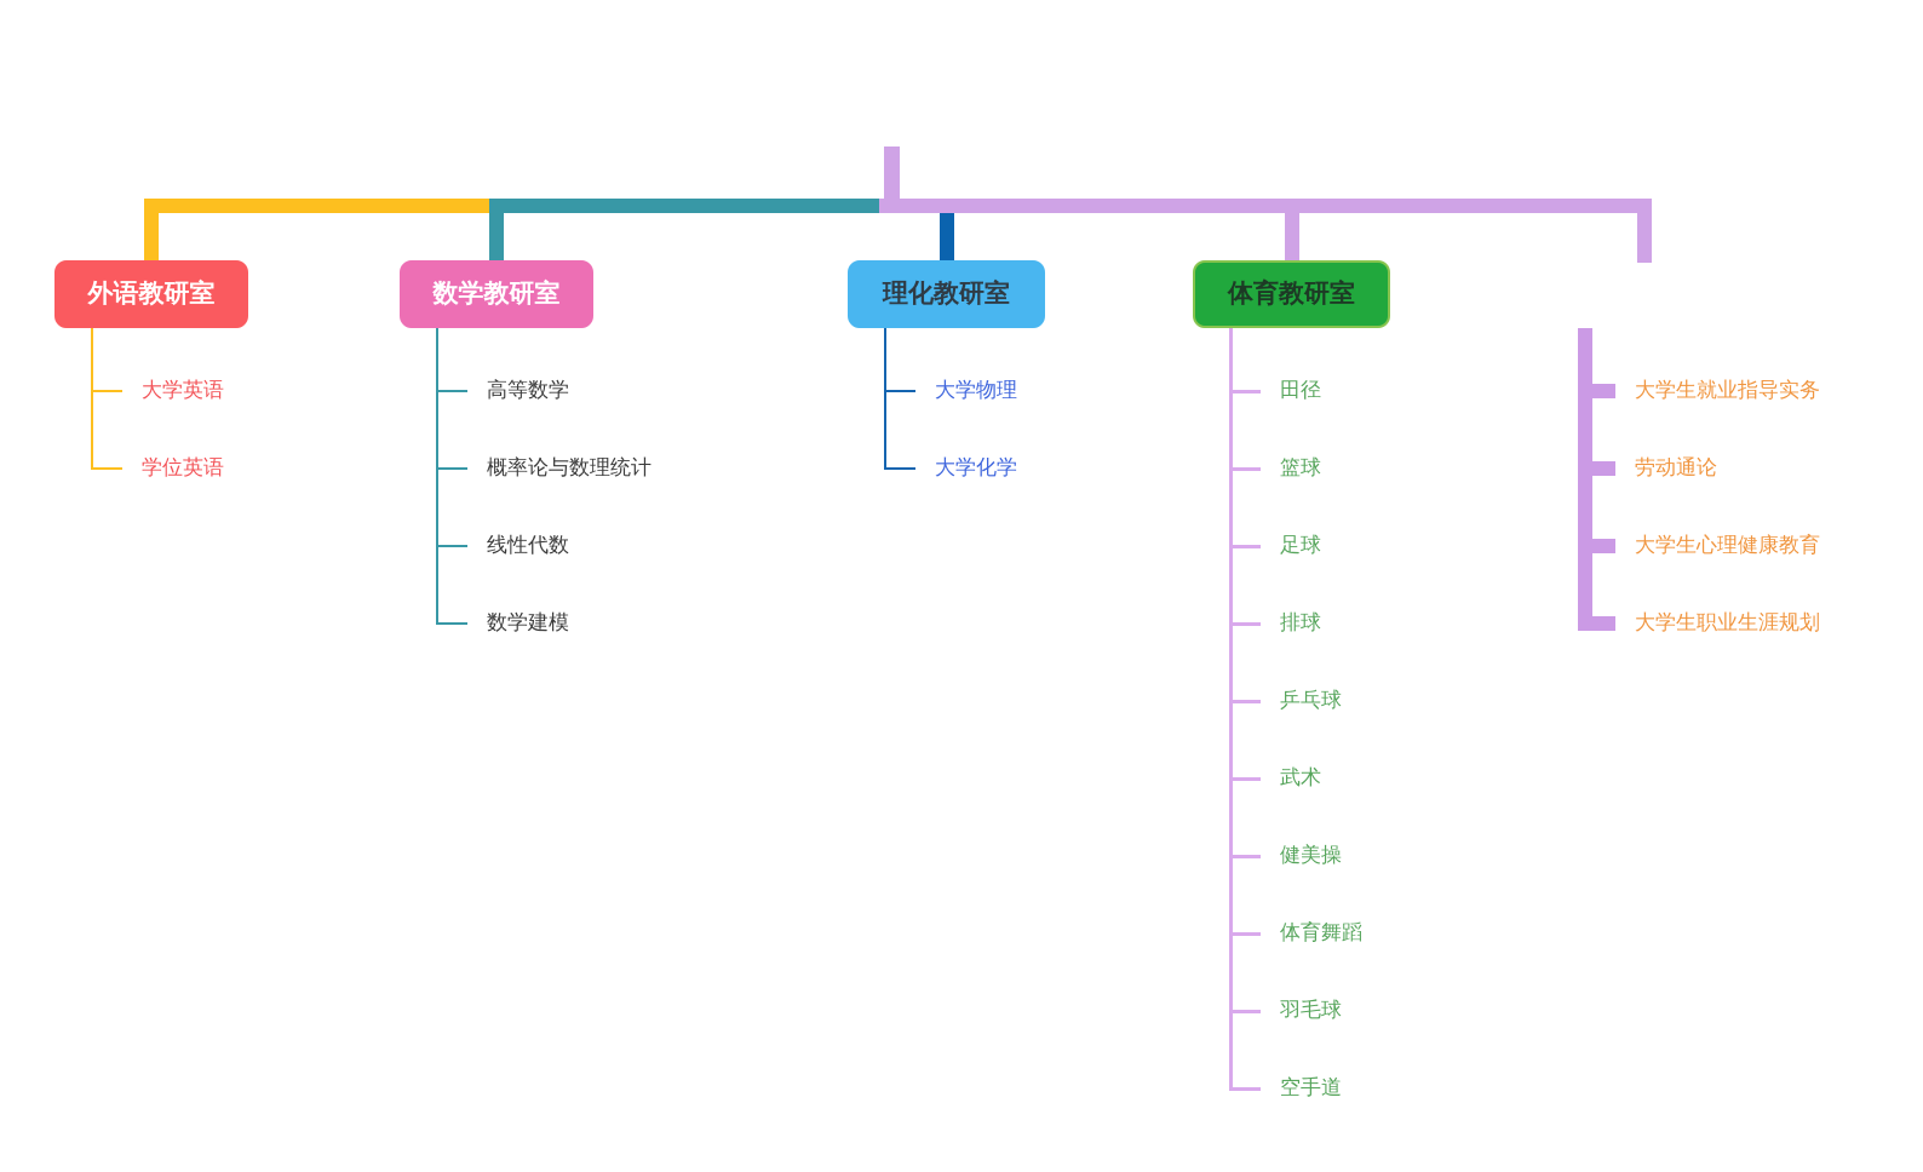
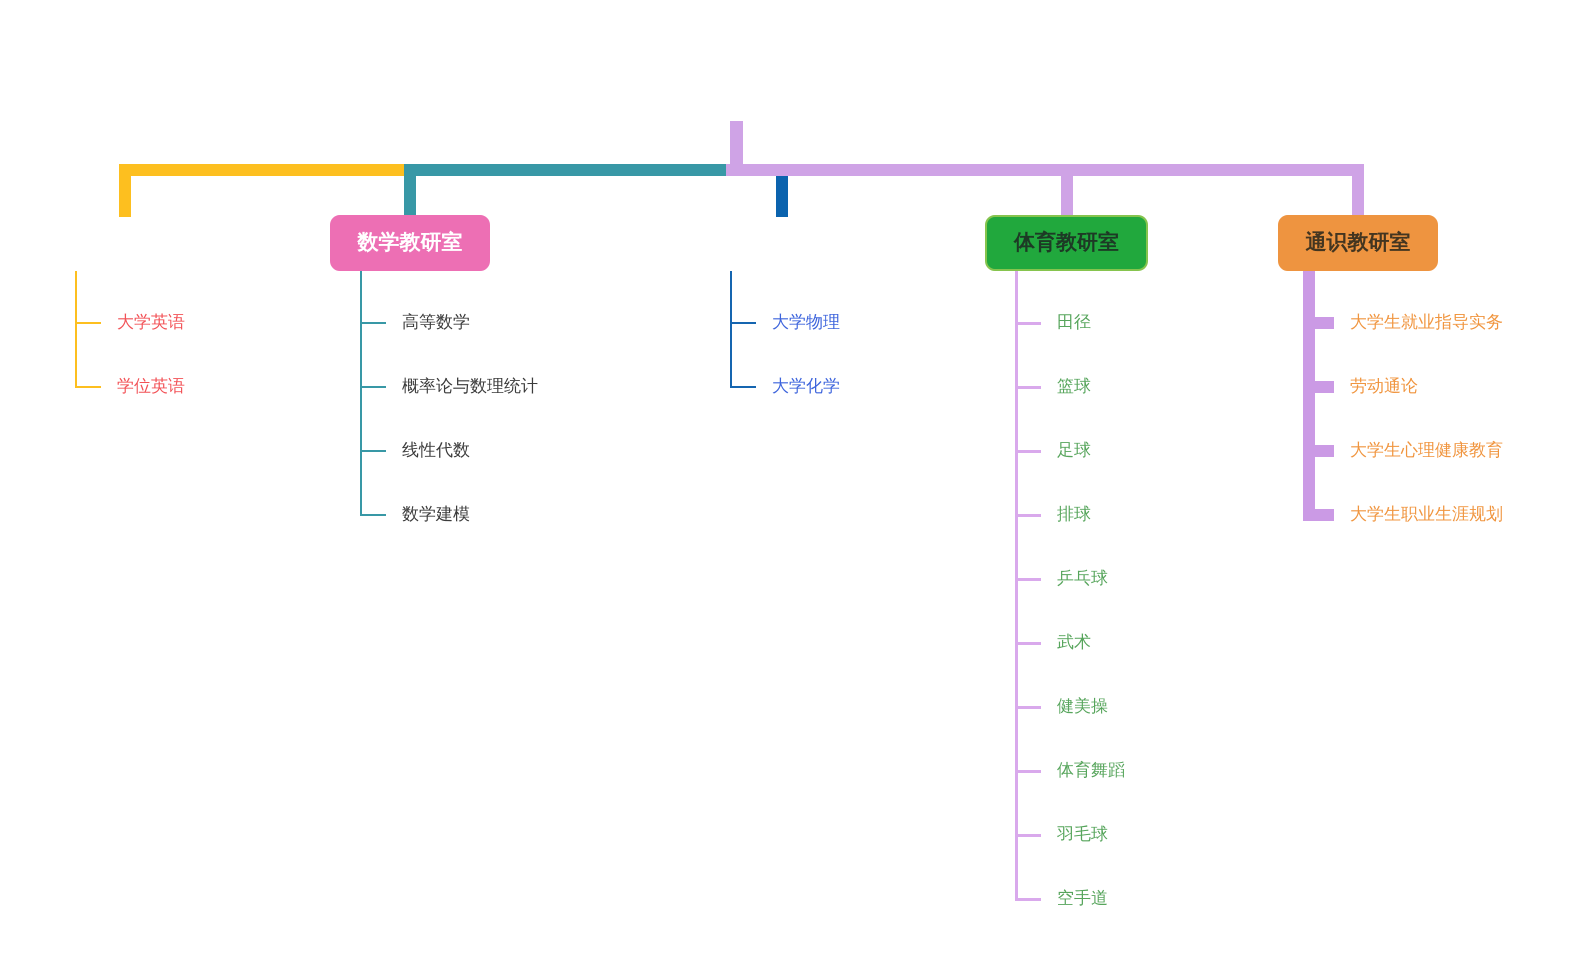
  大学英语
  学位英语
- 外语教研室
  高等数学
  概率论与数理统计
  线性代数
  数学建模
  数学教研室
  大学物理
  大学化学
- 理化教研室
  田径
  篮球
  足球
  排球
  乒乓球
  武术
  健美操
  体育舞蹈
  羽毛球
  空手道
  体育教研室
  大学生就业指导实务
  劳动通论
  大学生心理健康教育
  大学生职业生涯规划
+ 通识教研室
